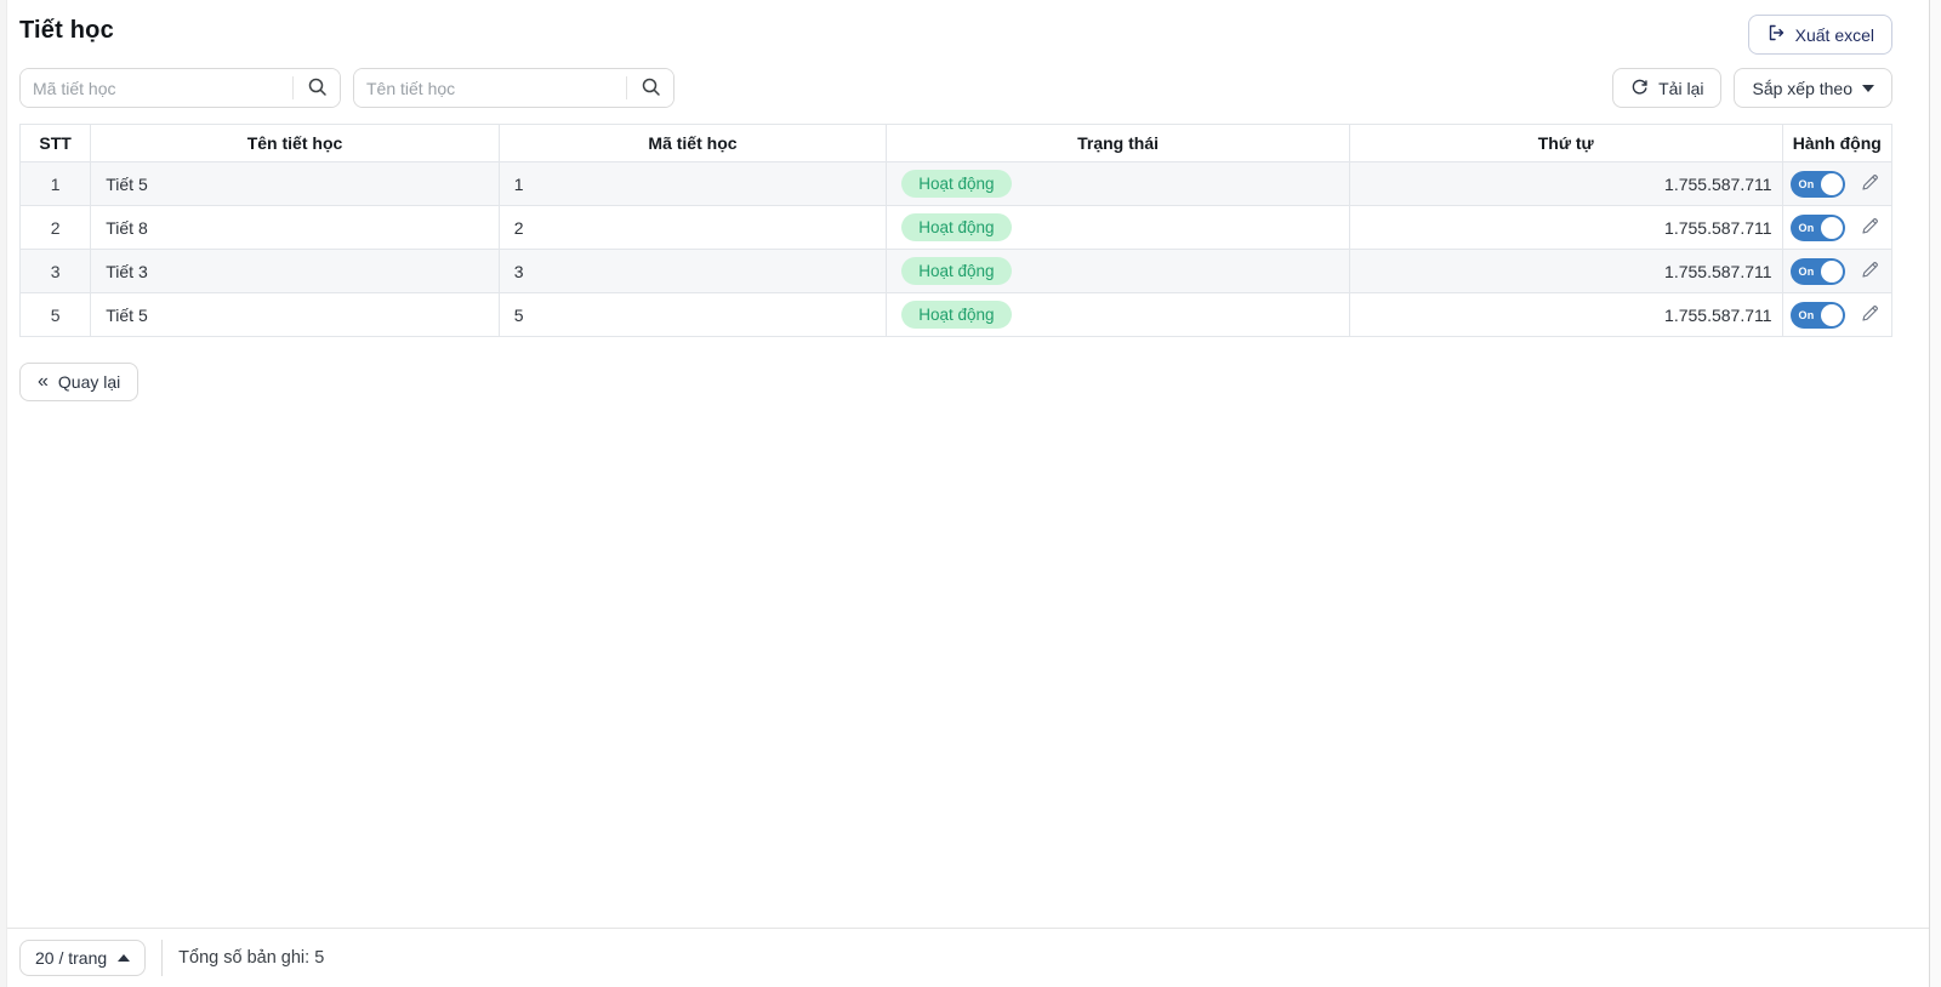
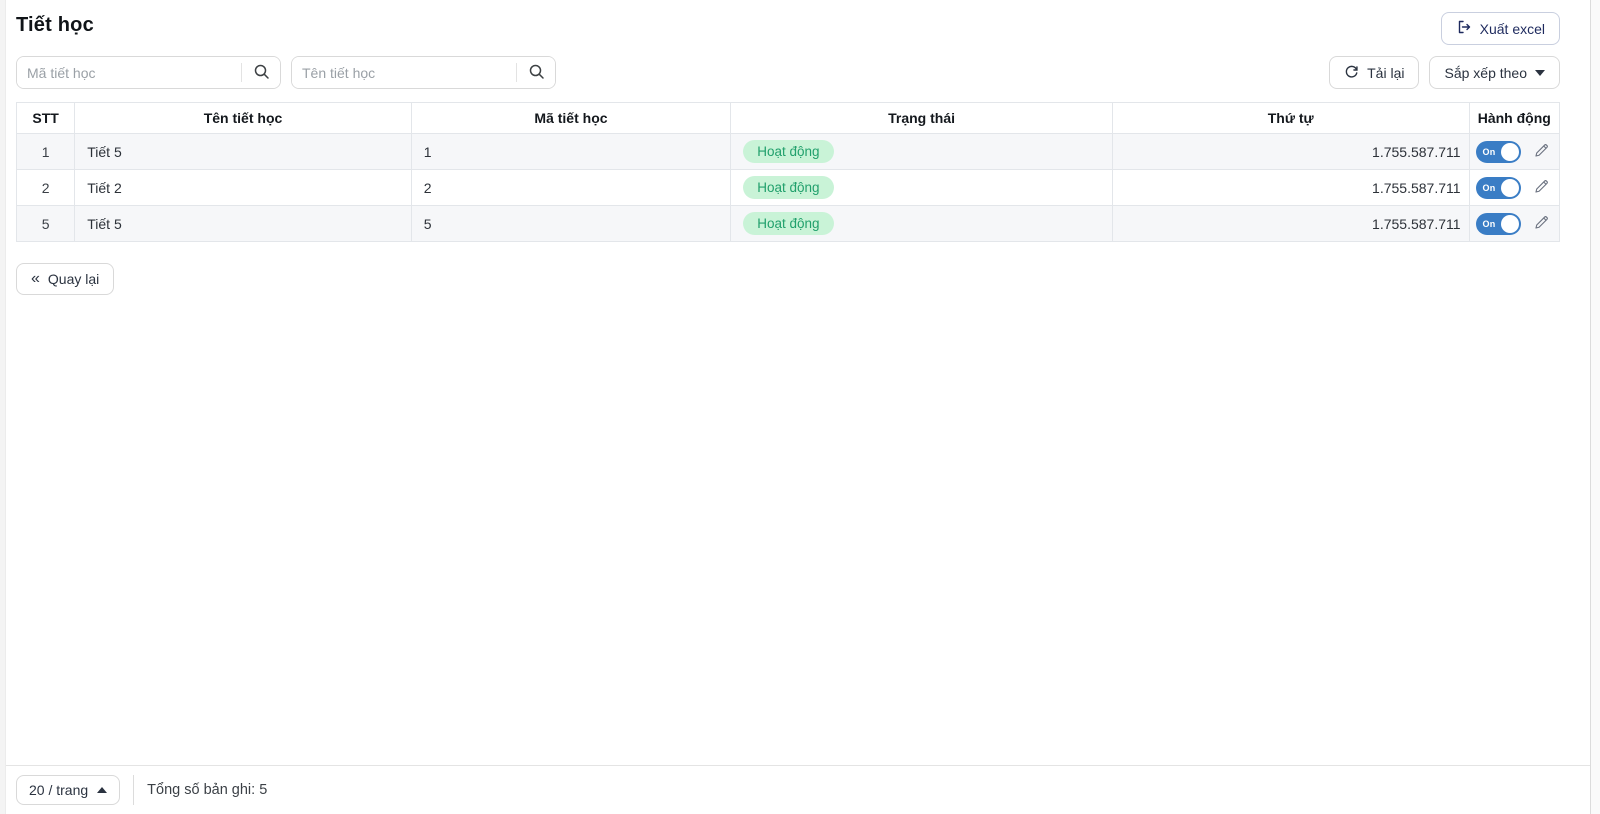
  Tiết học
  Xuất excel
  Mã tiết học
  Tên tiết học
  Tải lại
  Sắp xếp theo
  STT	Tên tiết học	Mã tiết học	Trạng thái	Thứ tự	Hành động
  1	Tiết 5	1	Hoạt động	1.755.587.711	On
- 2	Tiết 8	2	Hoạt động	1.755.587.711	On
+ 2	Tiết 2	2	Hoạt động	1.755.587.711	On
- 3	Tiết 3	3	Hoạt động	1.755.587.711	On
  5	Tiết 5	5	Hoạt động	1.755.587.711	On
  «
  Quay lại
  20 / trang
  Tổng số bản ghi: 5
